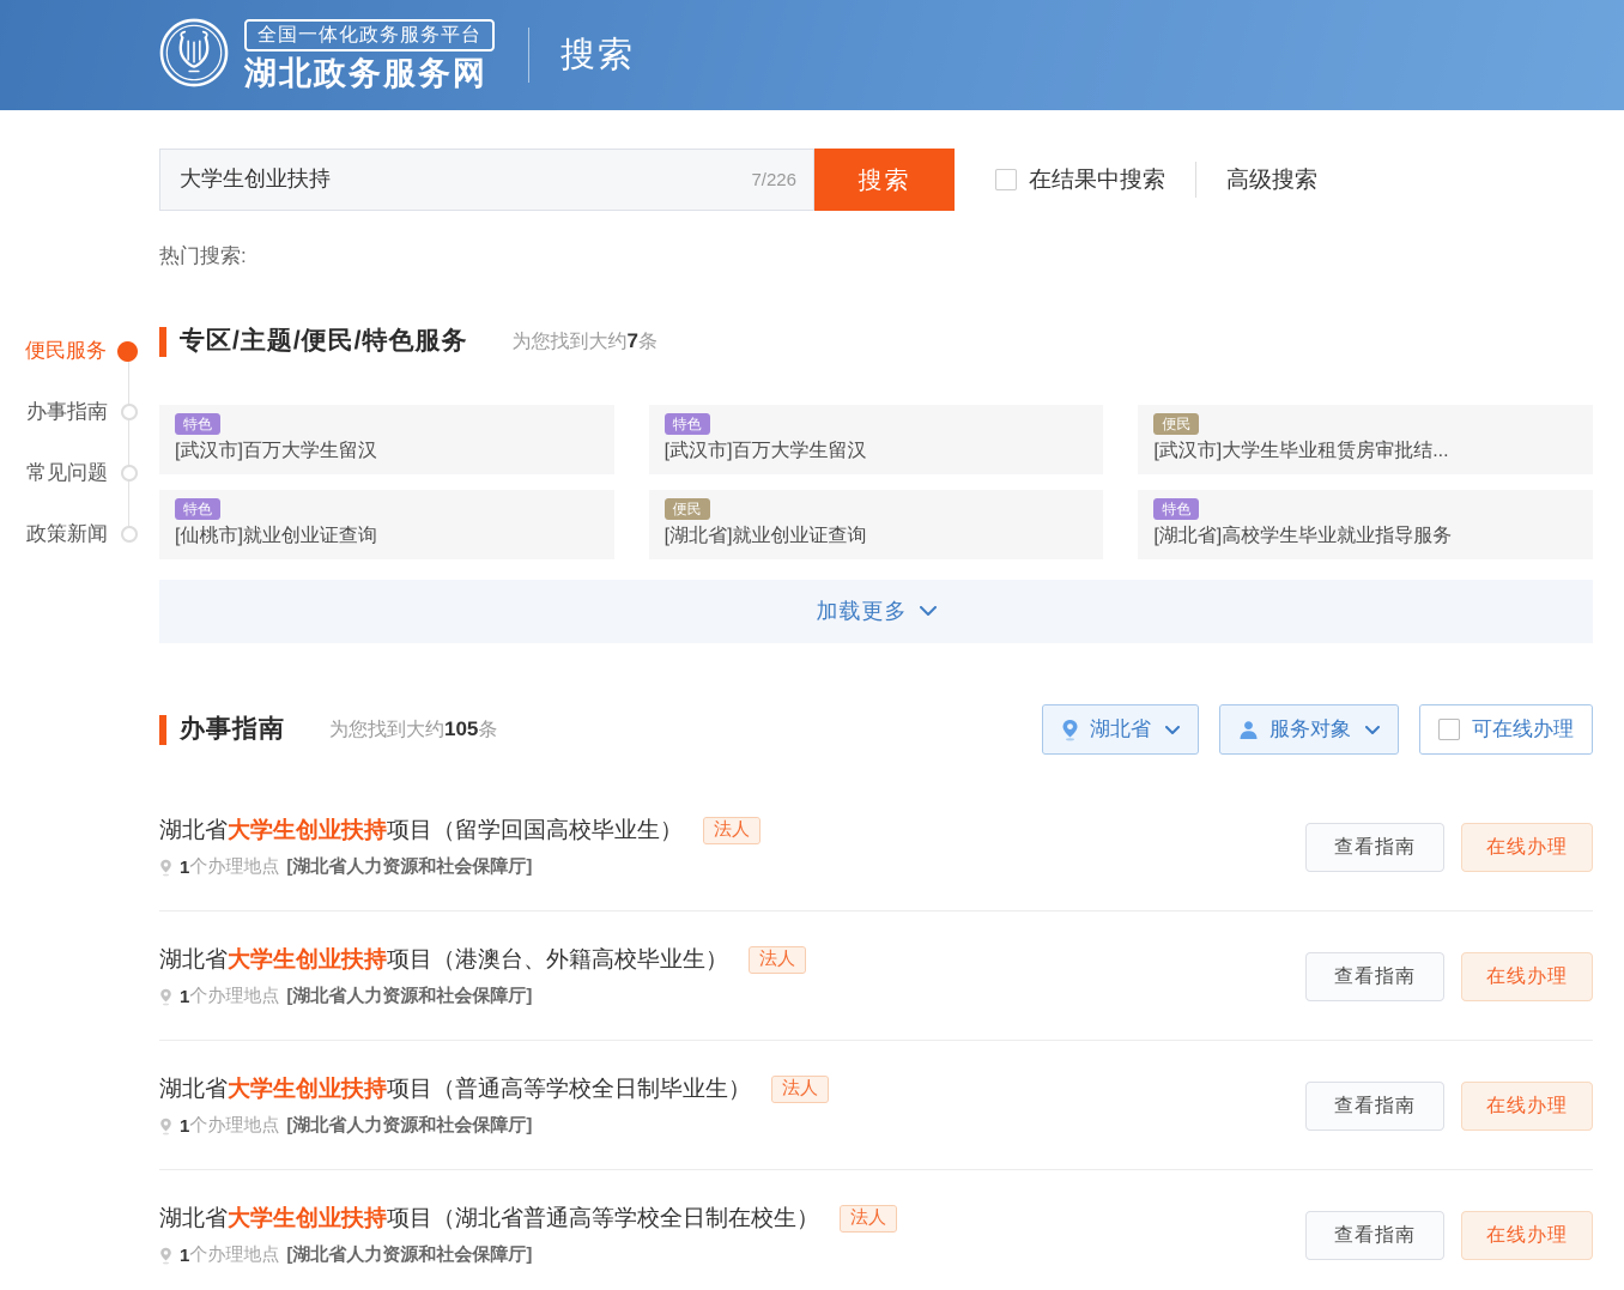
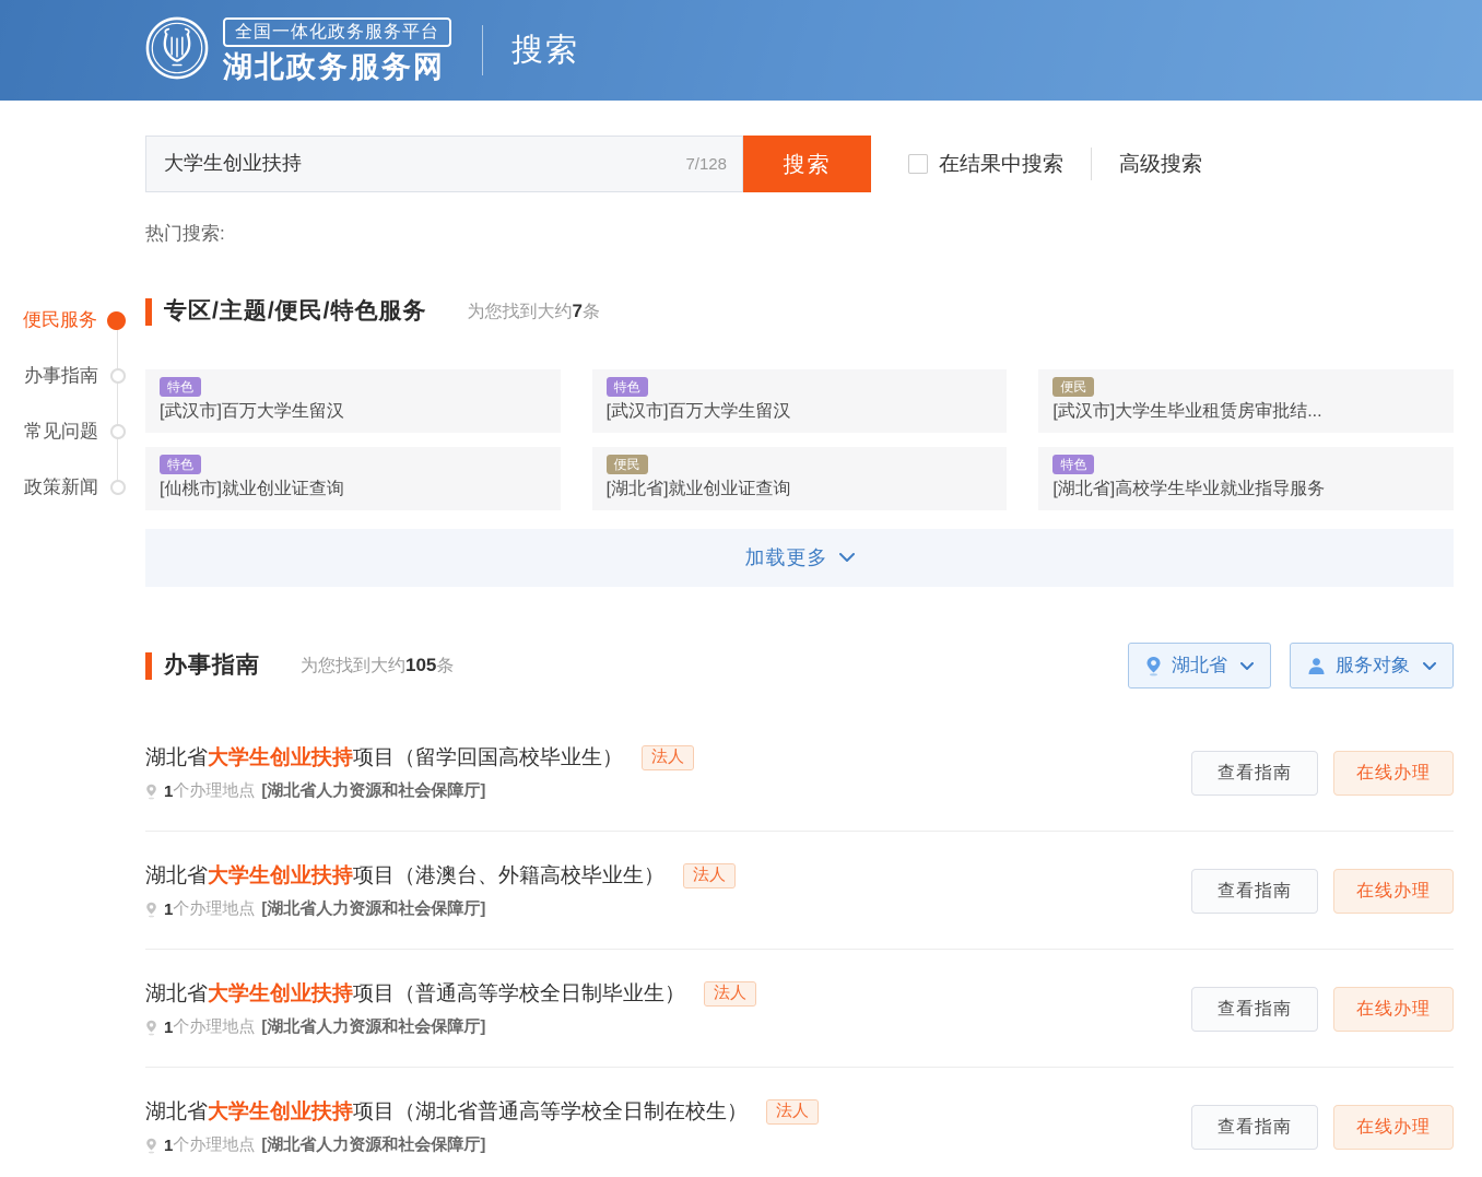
  全国一体化政务服务平台
  湖北政务服务网
  搜索
  大学生创业扶持
- 7/226
+ 7/128
  搜索
  在结果中搜索
  高级搜索
  热门搜索:
  便民服务
  办事指南
  常见问题
  政策新闻
  专区/主题/便民/特色服务
  为您找到大约7条
  特色
  [武汉市]百万大学生留汉
  特色
  [武汉市]百万大学生留汉
  便民
  [武汉市]大学生毕业租赁房审批结...
  特色
  [仙桃市]就业创业证查询
  便民
  [湖北省]就业创业证查询
  特色
  [湖北省]高校学生毕业就业指导服务
  加载更多
  办事指南
  为您找到大约105条
  湖北省
  服务对象
- 可在线办理
  湖北省
  大学生创业扶持
  项目（留学回国高校毕业生）
  法人
  1
  个办理地点
  [湖北省人力资源和社会保障厅]
  查看指南
  在线办理
  湖北省
  大学生创业扶持
  项目（港澳台、外籍高校毕业生）
  法人
  1
  个办理地点
  [湖北省人力资源和社会保障厅]
  查看指南
  在线办理
  湖北省
  大学生创业扶持
  项目（普通高等学校全日制毕业生）
  法人
  1
  个办理地点
  [湖北省人力资源和社会保障厅]
  查看指南
  在线办理
  湖北省
  大学生创业扶持
  项目（湖北省普通高等学校全日制在校生）
  法人
  1
  个办理地点
  [湖北省人力资源和社会保障厅]
  查看指南
  在线办理
